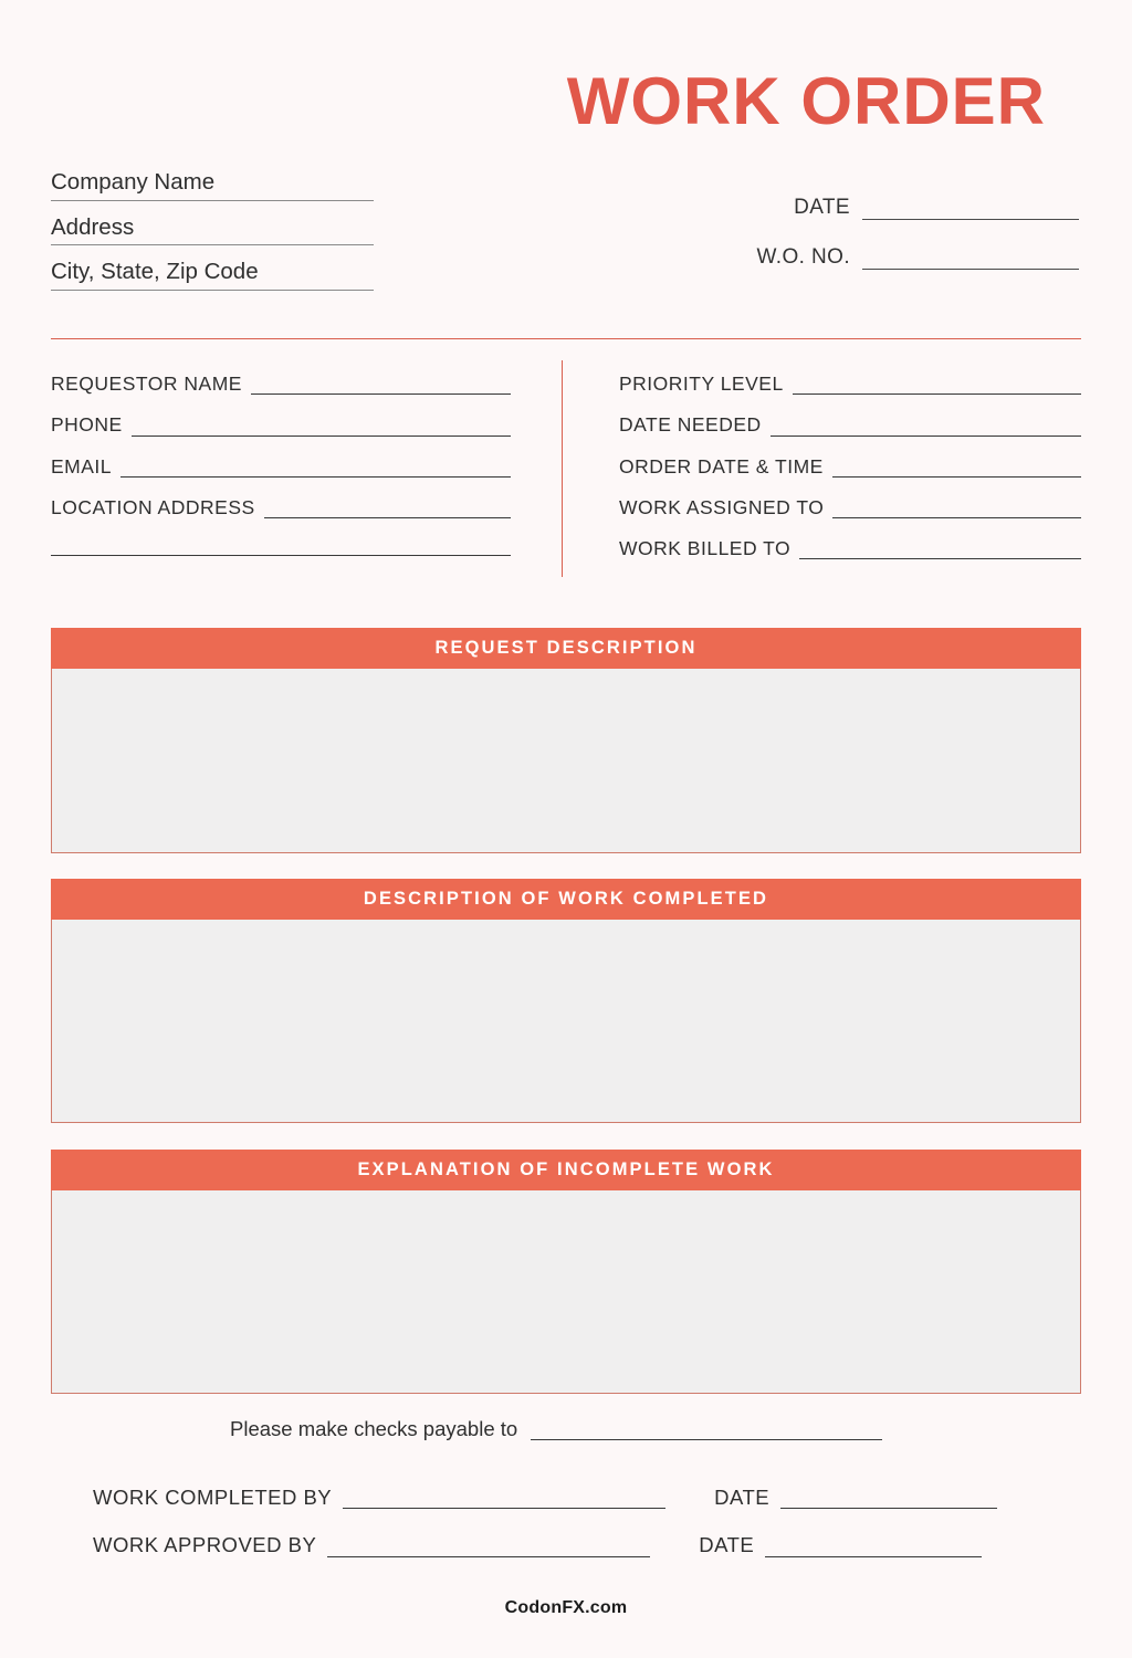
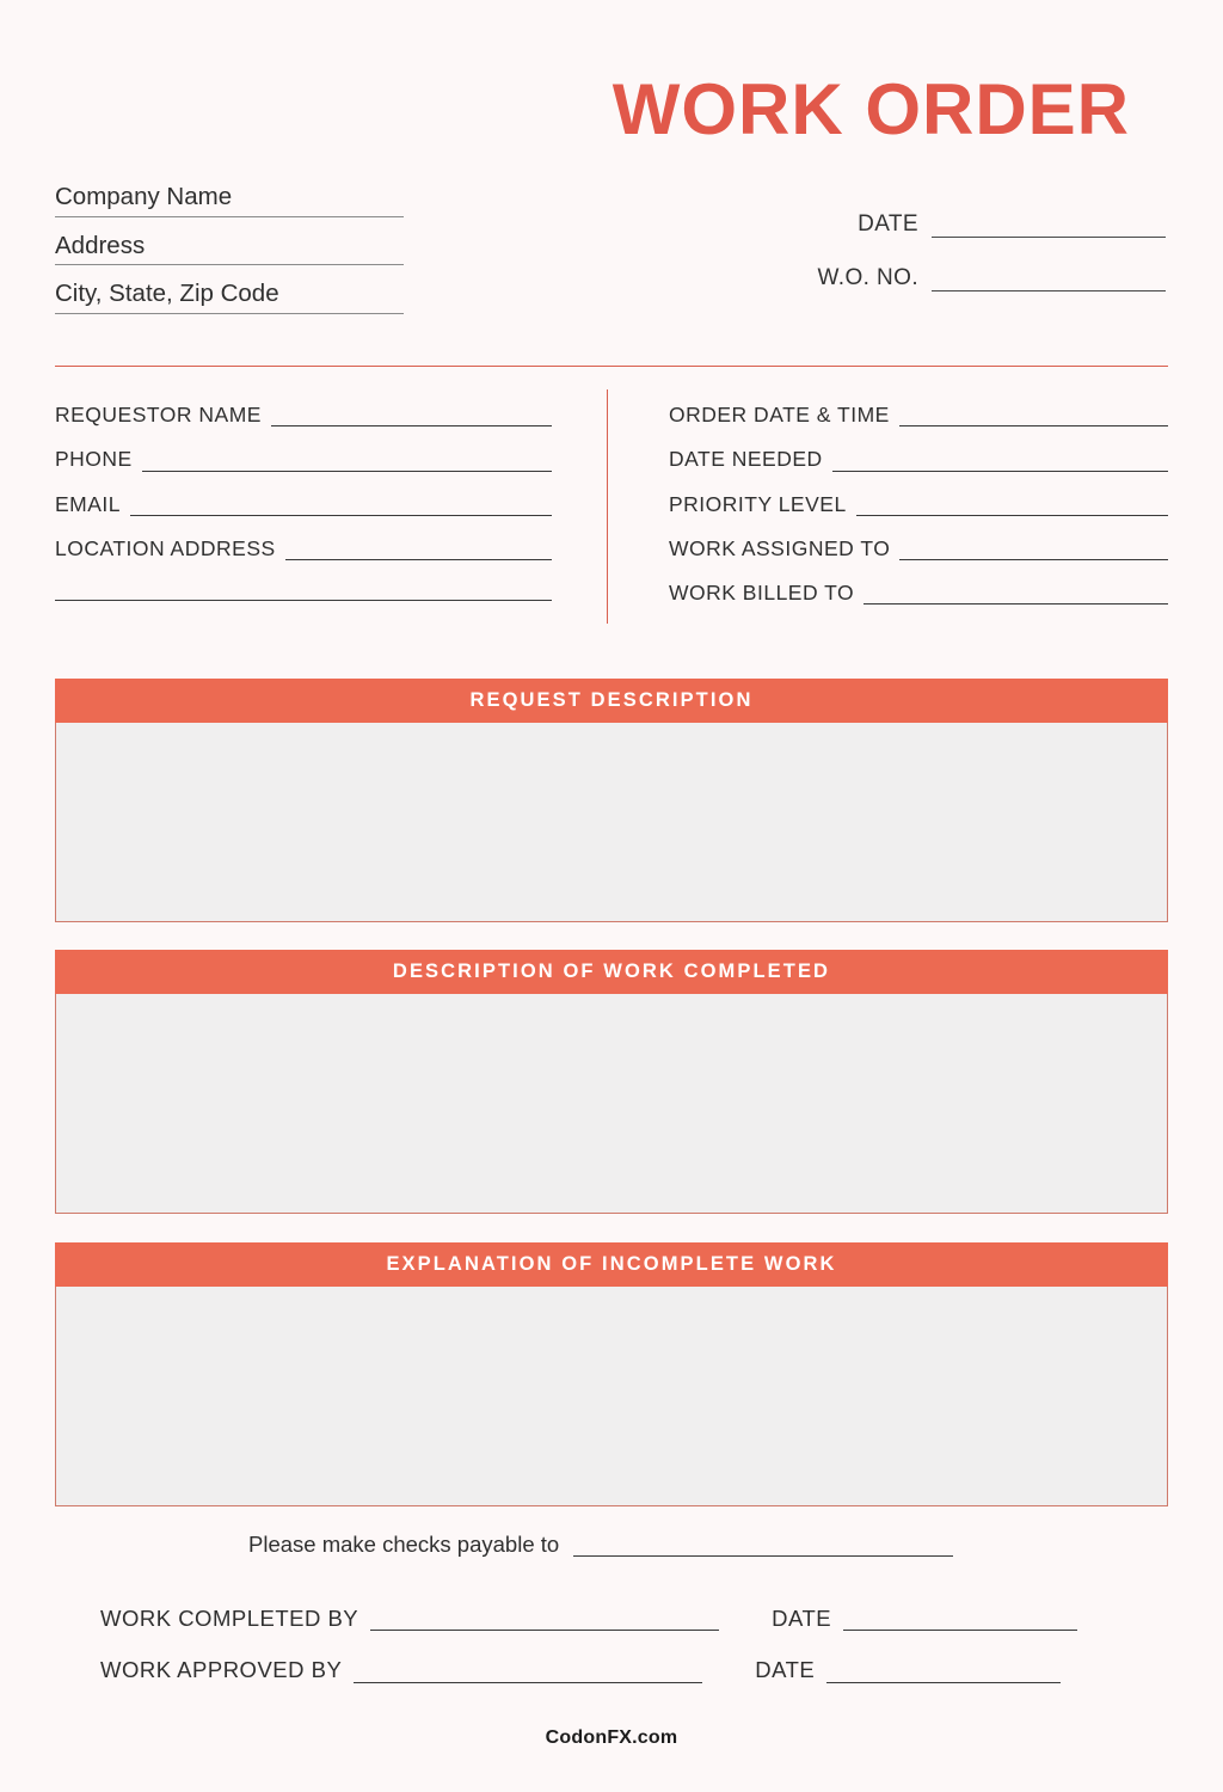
  WORK ORDER
  Company Name
  Address
  City, State, Zip Code
  DATE
  W.O. NO.
  REQUESTOR NAME
  PHONE
  EMAIL
  LOCATION ADDRESS
- PRIORITY LEVEL
+ ORDER DATE & TIME
  DATE NEEDED
- ORDER DATE & TIME
+ PRIORITY LEVEL
  WORK ASSIGNED TO
  WORK BILLED TO
  REQUEST DESCRIPTION
  DESCRIPTION OF WORK COMPLETED
  EXPLANATION OF INCOMPLETE WORK
  Please make checks payable to
  WORK COMPLETED BY
  DATE
  WORK APPROVED BY
  DATE
  CodonFX.com
